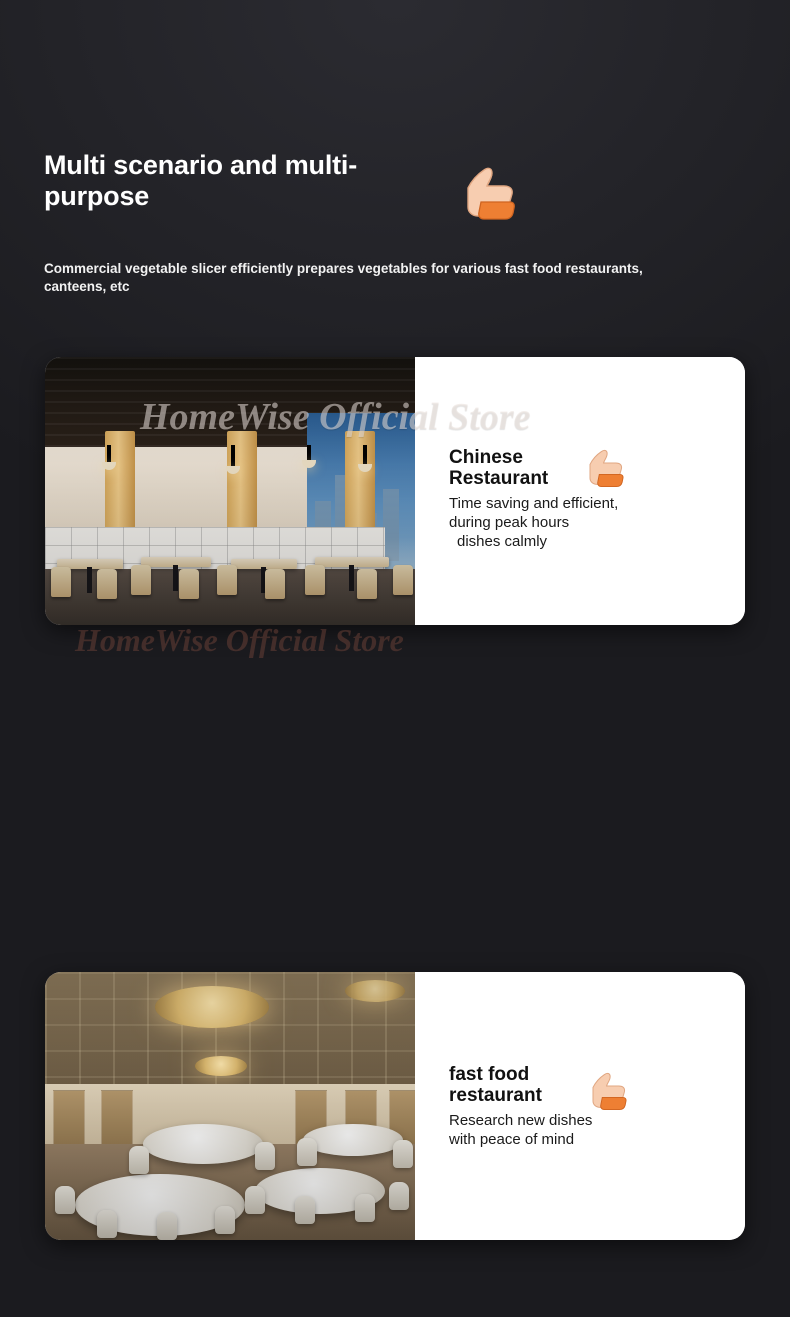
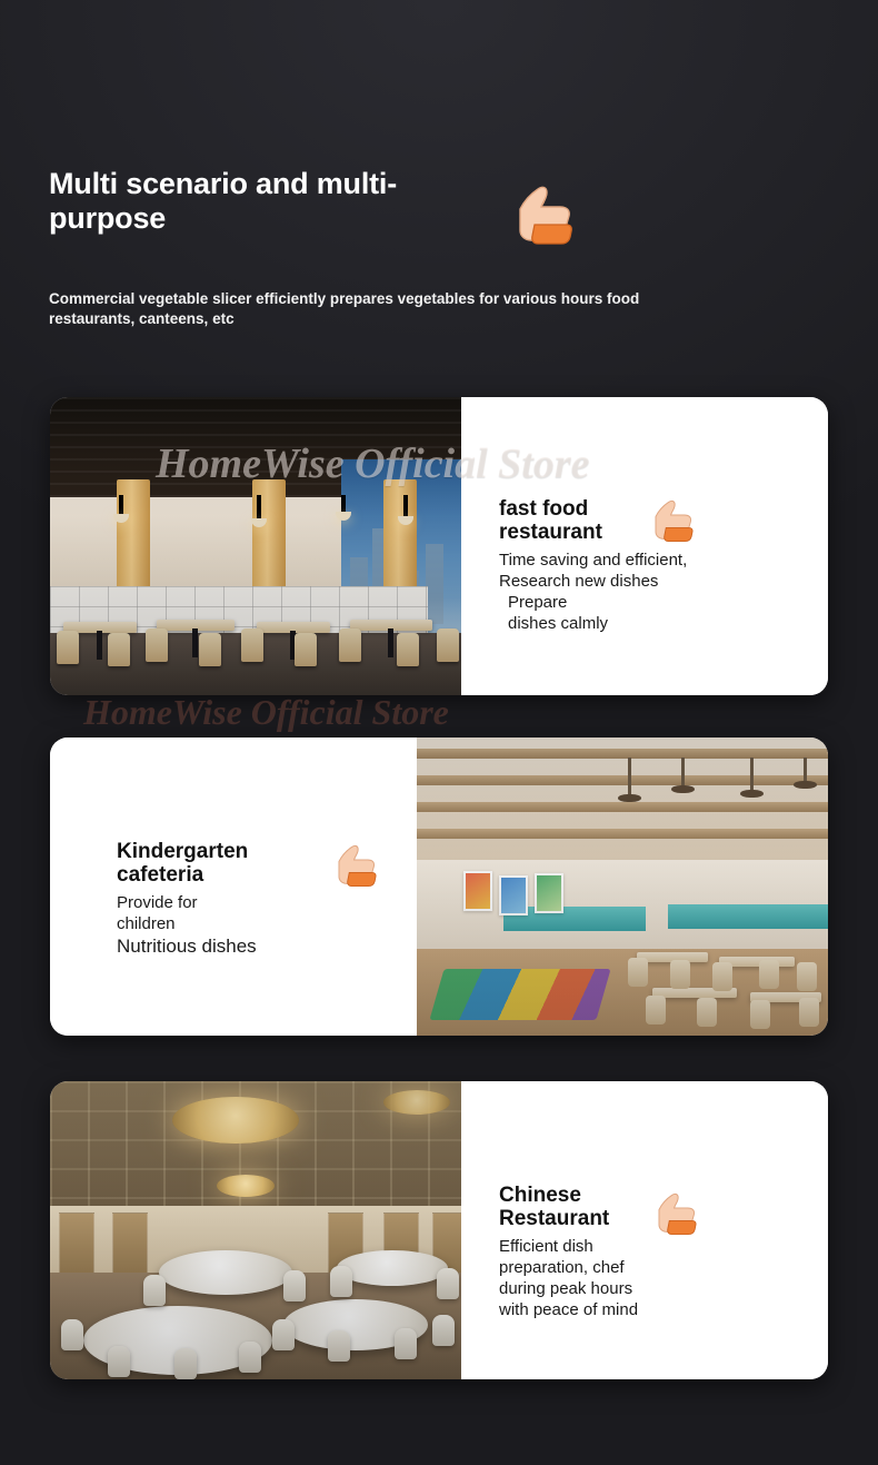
  Multi scenario and multi-purpose
- Commercial vegetable slicer efficiently prepares vegetables for various fast food restaurants, canteens, etc
+ Commercial vegetable slicer efficiently prepares vegetables for various hours food restaurants, canteens, etc
- Chinese Restaurant
+ fast food restaurant
  Time saving and efficient,
- during peak hours
+ Research new dishes
+ Prepare
  dishes calmly
+ Kindergarten cafeteria
+ Provide for
+ children
+ Nutritious dishes
- fast food restaurant
+ Chinese Restaurant
+ Efficient dish
+ preparation, chef
- Research new dishes
+ during peak hours
  with peace of mind
  HomeWise Official Store
  HomeWise Official Store
